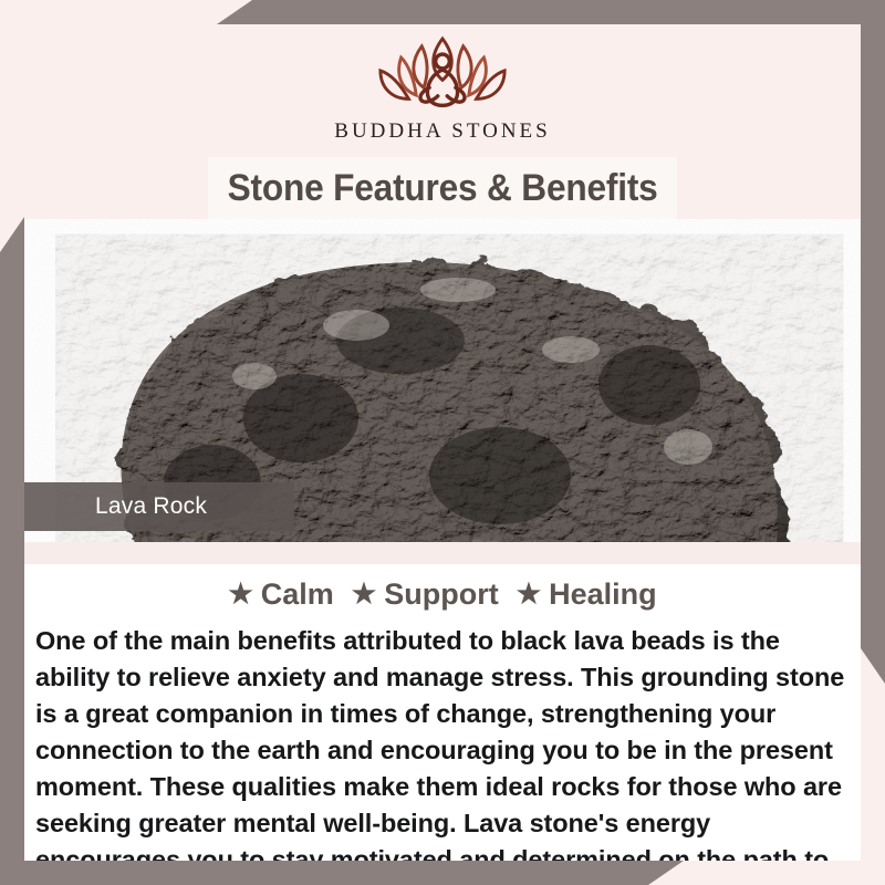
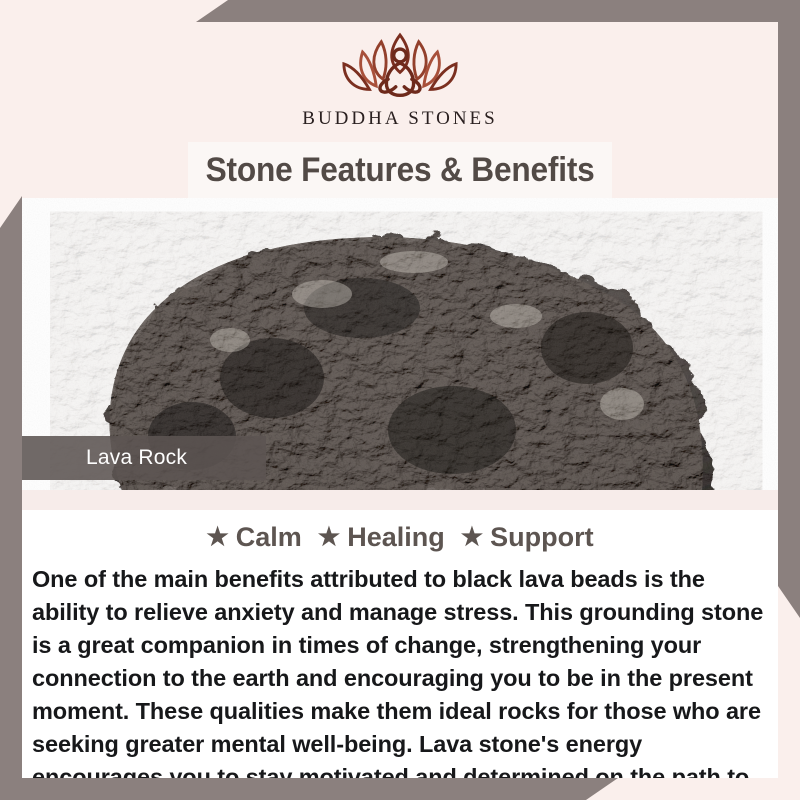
  BUDDHA STONES
  Stone Features & Benefits
  Lava Rock
  ★
  Calm
  ★
- Support
+ Healing
  ★
- Healing
+ Support
  One of the main benefits attributed to black lava beads is the ability to relieve anxiety and manage stress. This grounding stone is a great companion in times of change, strengthening your connection to the earth and encouraging you to be in the present moment. These qualities make them ideal rocks for those who are seeking greater mental well-being. Lava stone's energy encourages you to stay motivated and determined on the path to
